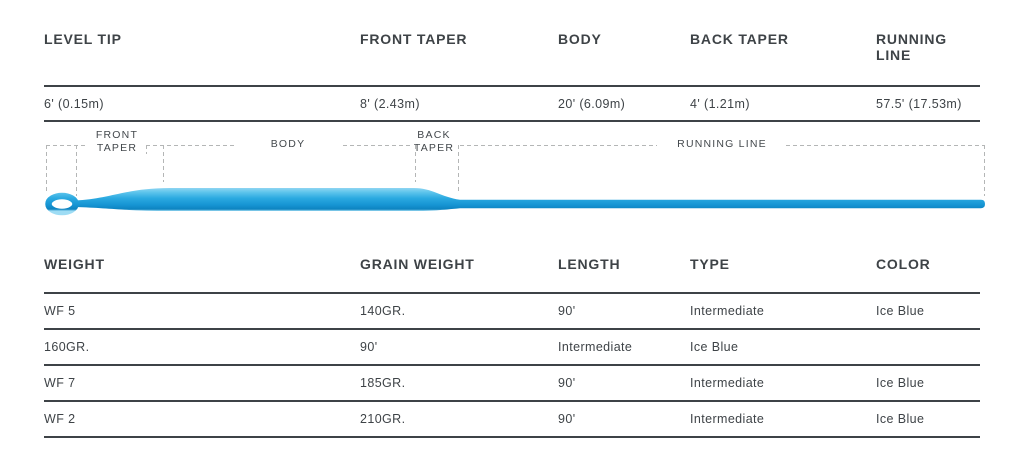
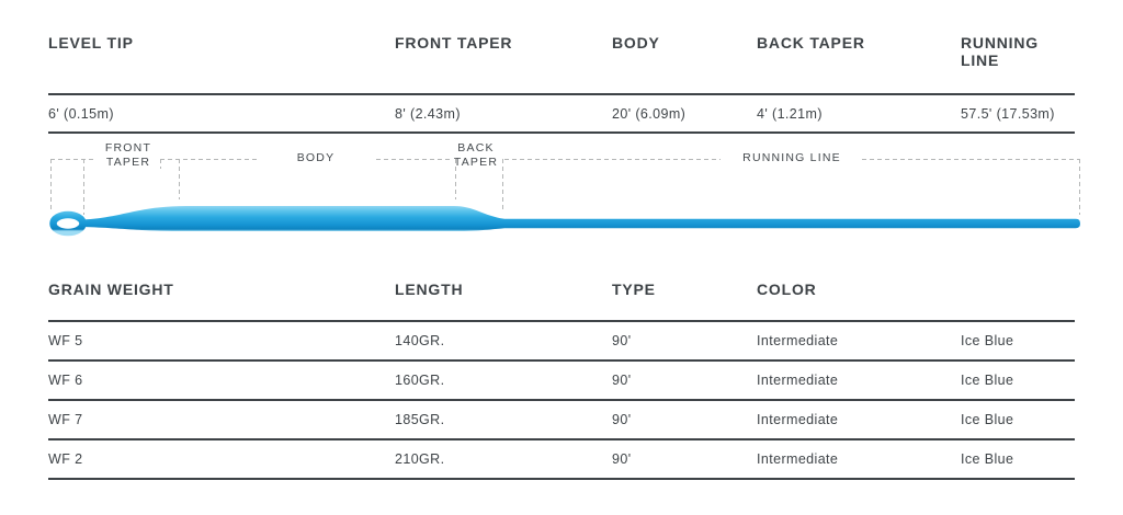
  LEVEL TIP
  FRONT TAPER
  BODY
  BACK TAPER
  RUNNING LINE
  6' (0.15m)
  8' (2.43m)
  20' (6.09m)
  4' (1.21m)
  57.5' (17.53m)
  FRONT TAPER
  BODY
  BACK TAPER
  RUNNING LINE
- WEIGHT
  GRAIN WEIGHT
  LENGTH
  TYPE
  COLOR
  WF 5
  140GR.
  90'
  Intermediate
  Ice Blue
+ WF 6
  160GR.
  90'
  Intermediate
  Ice Blue
  WF 7
  185GR.
  90'
  Intermediate
  Ice Blue
  WF 2
  210GR.
  90'
  Intermediate
  Ice Blue
